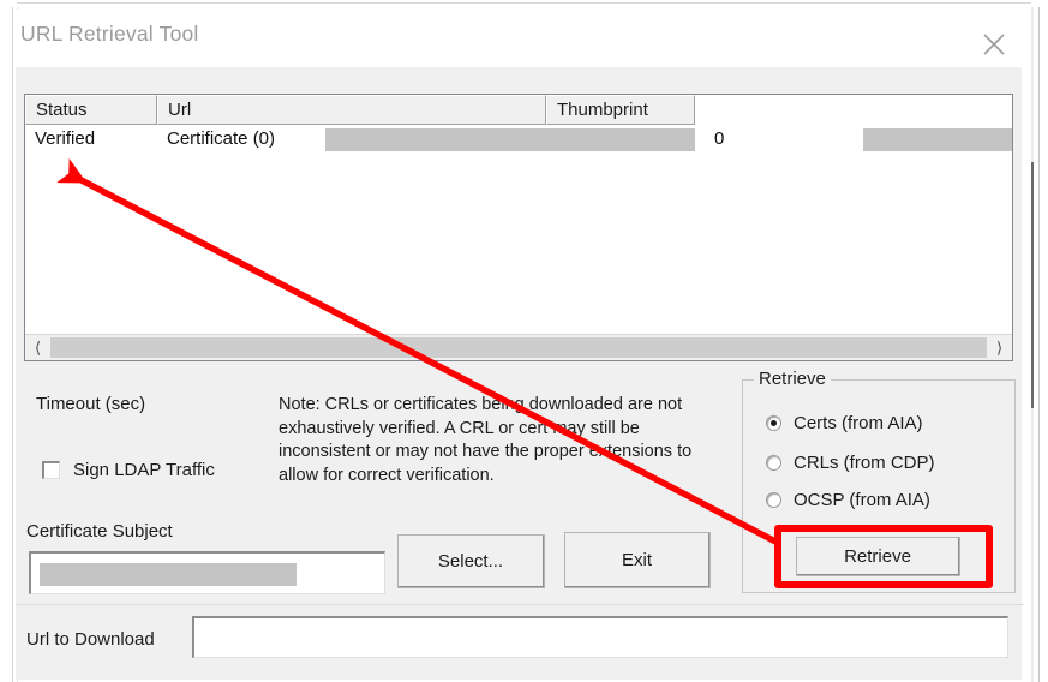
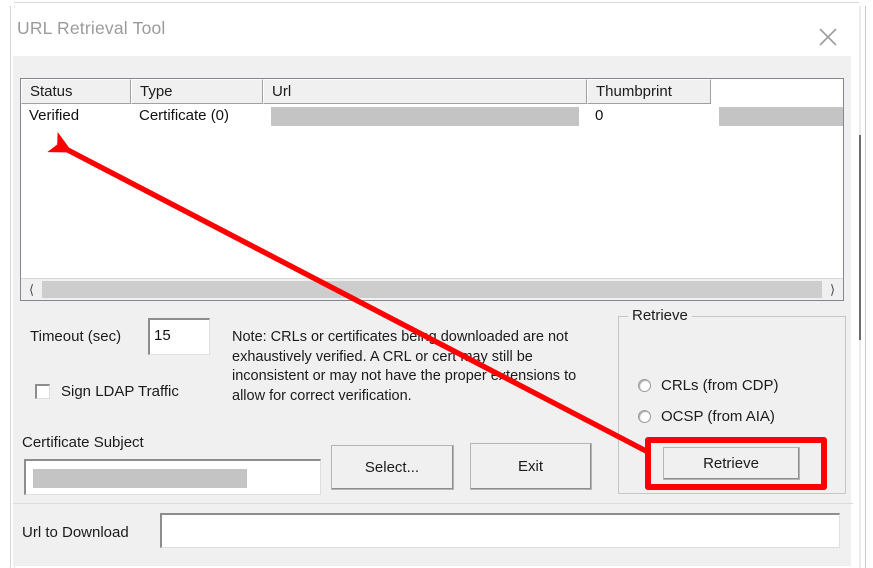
  URL Retrieval Tool
  Status
+ Type
  Url
  Thumbprint
  Verified
  Certificate (0)
  0
  ⟨
  ⟩
  Timeout (sec)
+ 15
  Sign LDAP Traffic
  Note: CRLs or certificates bei downloaded are not exhaustively verified. A CRL or certay still be inconsistent or may not have the proper etensions to allow for correct verification.
  Certificate Subject
  Select...
  Exit
  Retrieve
- Certs (from AIA)
  CRLs (from CDP)
  OCSP (from AIA)
  Retrieve
  Url to Download
